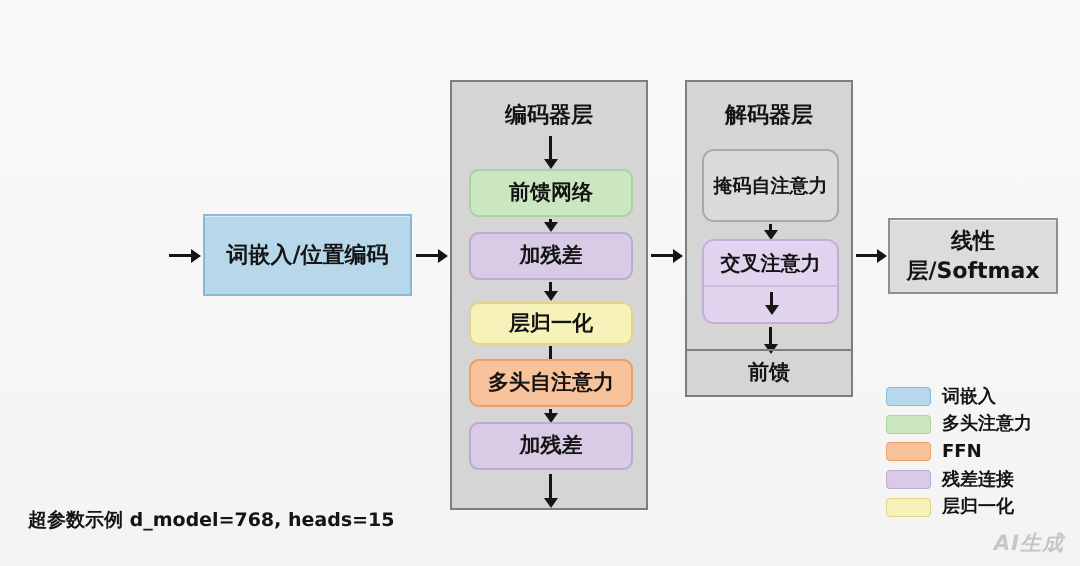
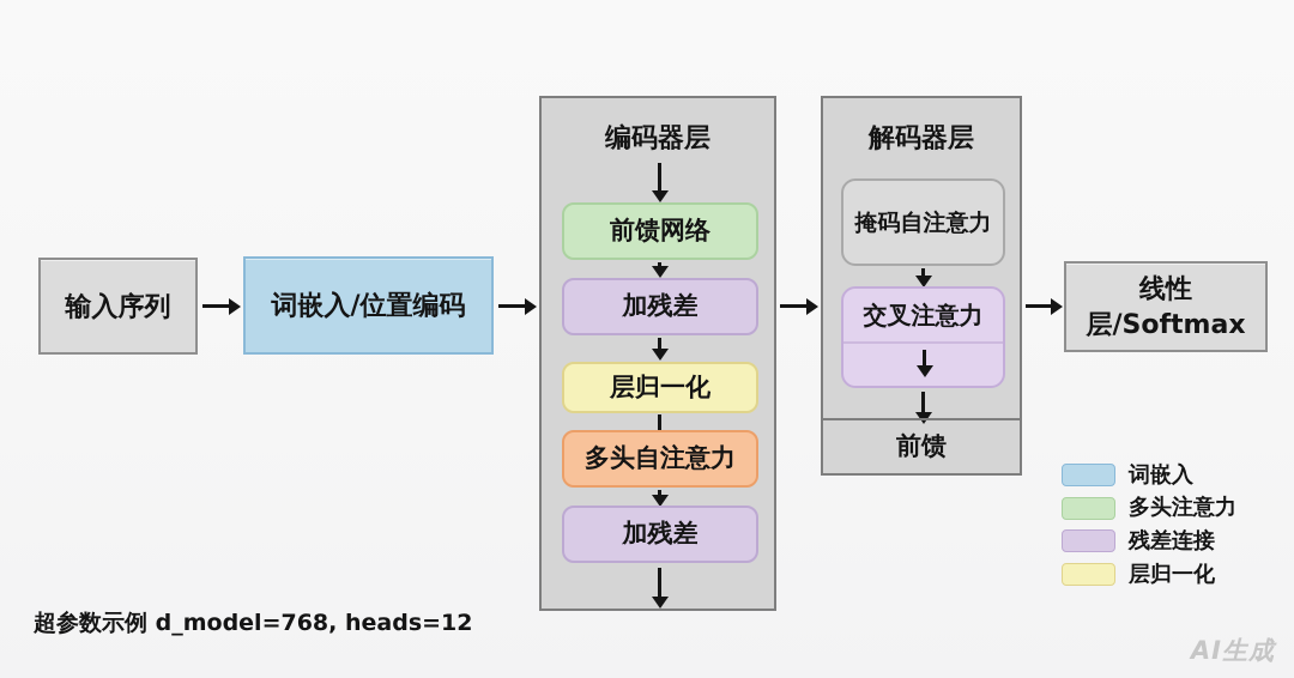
+ 输入序列
  词嵌入/位置编码
  编码器层
  前馈网络
  加残差
  层归一化
  多头自注意力
  加残差
  解码器层
  掩码自注意力
  交叉注意力
  前馈
  线性层/Softmax
  词嵌入
  多头注意力
- FFN
  残差连接
  层归一化
- 超参数示例 d_model=768, heads=15
+ 超参数示例 d_model=768, heads=12
  AI生成
